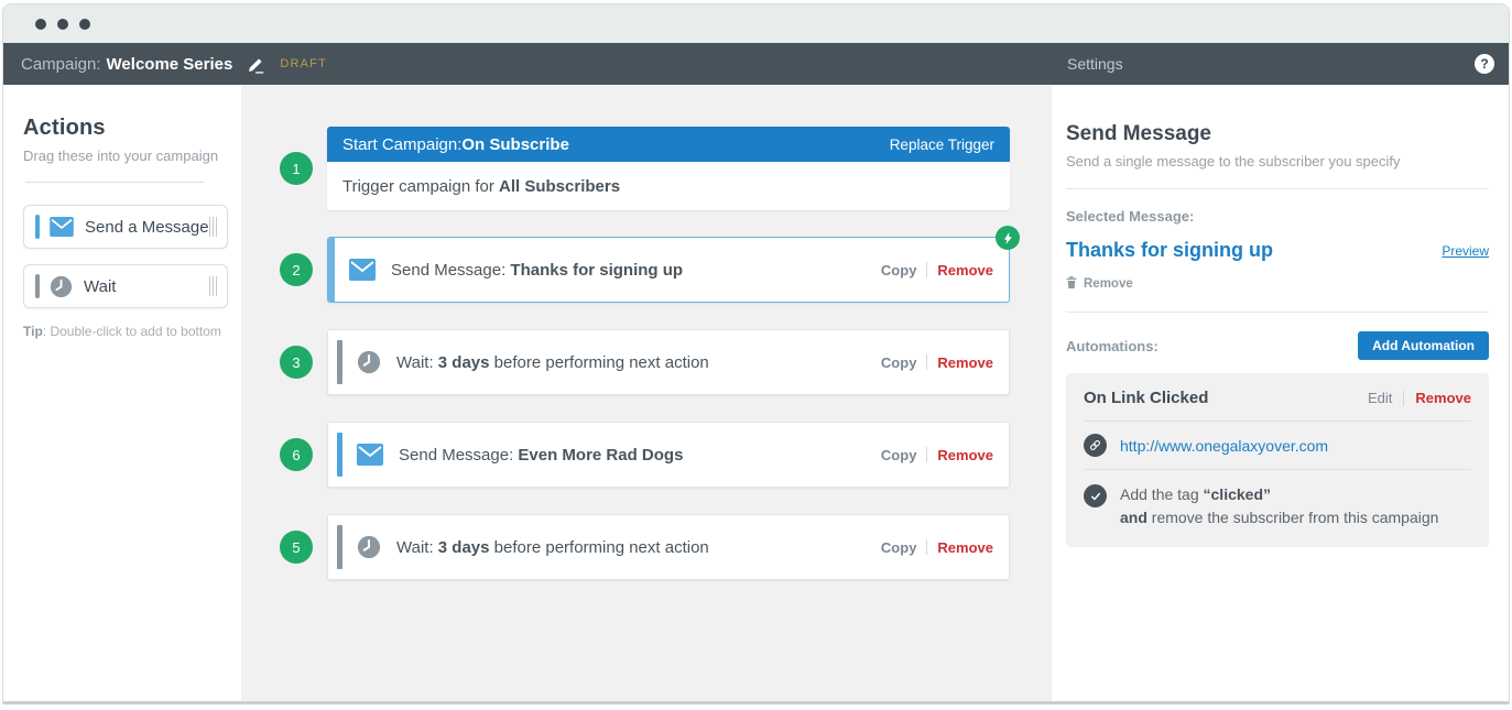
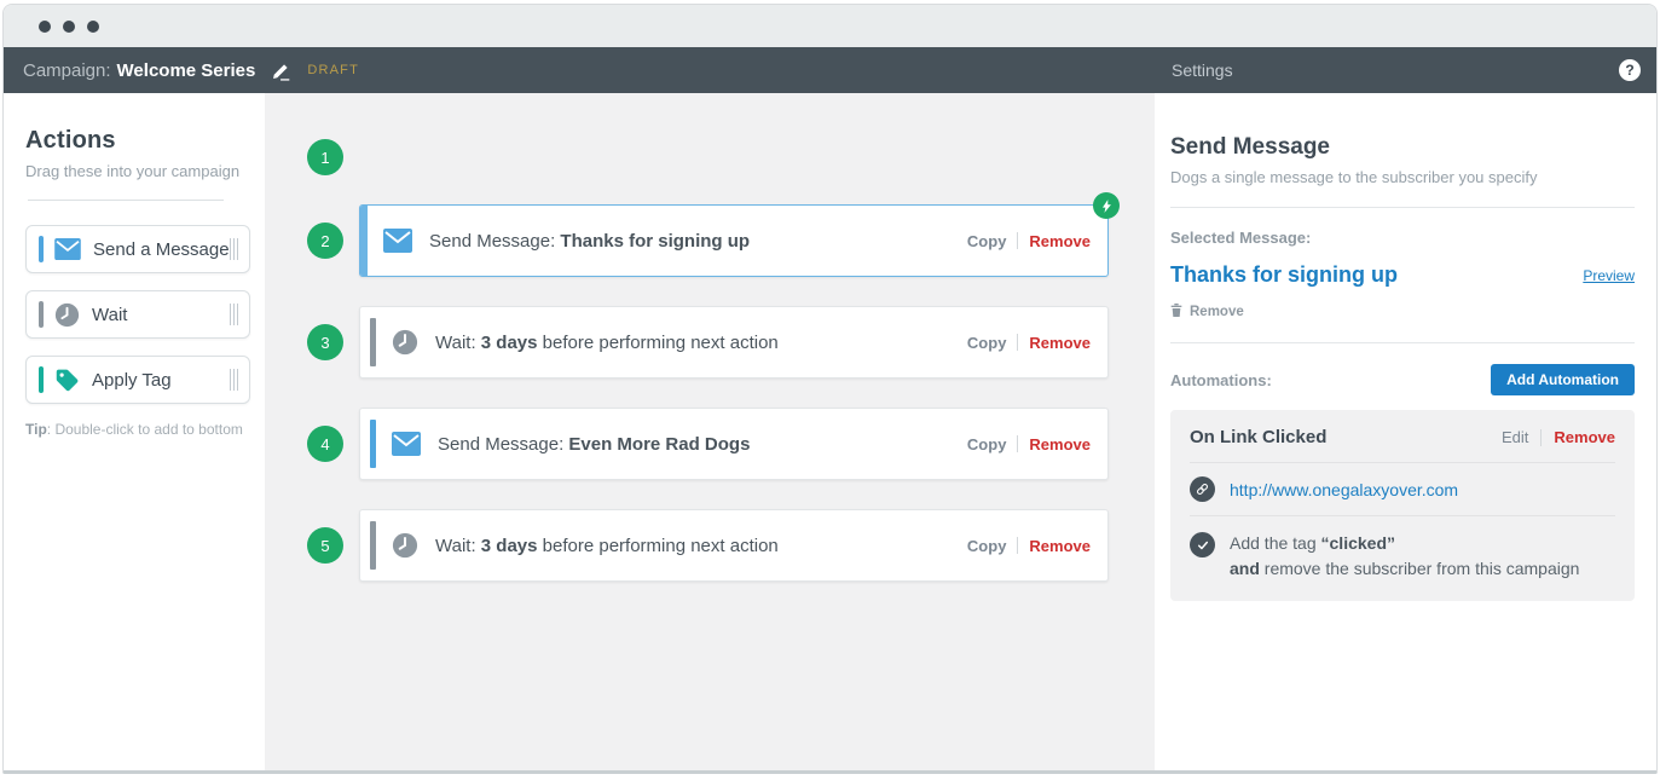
  Campaign:
  Welcome Series
  DRAFT
  Settings
  ?
  Actions
  Drag these into your campaign
  Send a Message
  Wait
+ Apply Tag
  Tip: Double-click to add to bottom
  1
- Start Campaign:
- On Subscribe
- Replace Trigger
- Trigger campaign for
- All Subscribers
  2
  Send Message: Thanks for signing up
  Copy
  Remove
  3
  Wait: 3 days before performing next action
  Copy
  Remove
- 6
+ 4
  Send Message: Even More Rad Dogs
  Copy
  Remove
  5
  Wait: 3 days before performing next action
  Copy
  Remove
  Send Message
- Send a single message to the subscriber you specify
+ Dogs a single message to the subscriber you specify
  Selected Message:
  Thanks for signing up
  Preview
  Remove
  Automations:
  Add Automation
  On Link Clicked
  Edit
  Remove
  http://www.onegalaxyover.com
  Add the tag “clicked”
  and remove the subscriber from this campaign
